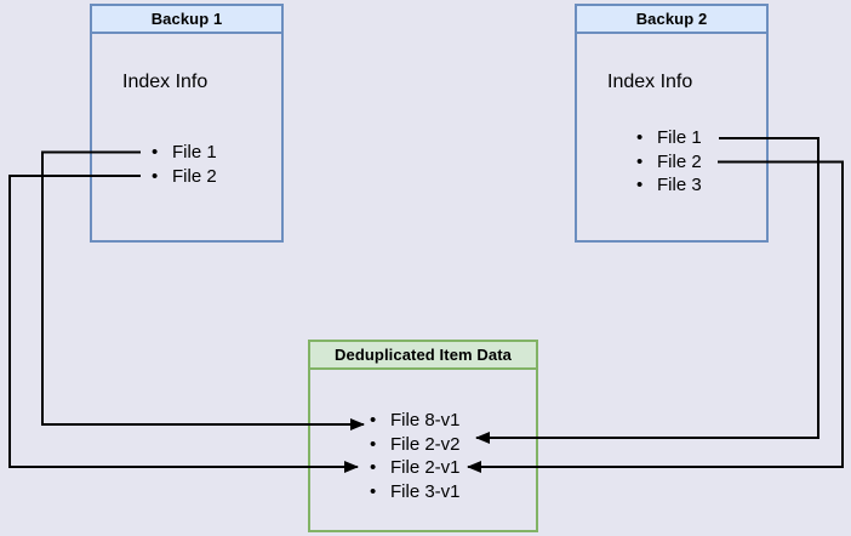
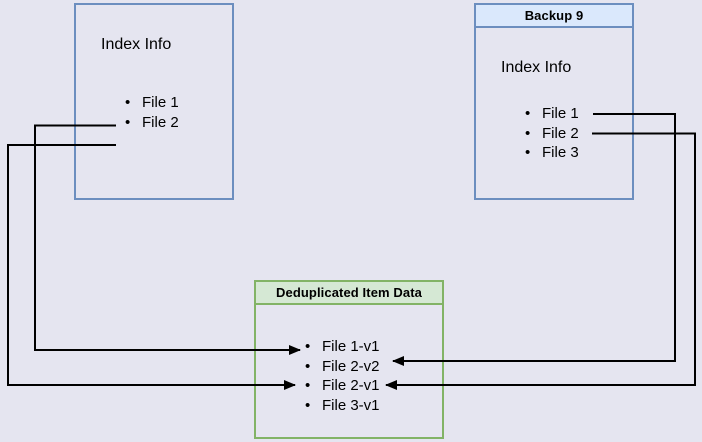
- Backup 1
  Index Info
  File 1
  File 2
- Backup 2
+ Backup 9
  Index Info
  File 1
  File 2
  File 3
  Deduplicated Item Data
- File 8-v1
+ File 1-v1
  File 2-v2
  File 2-v1
  File 3-v1
